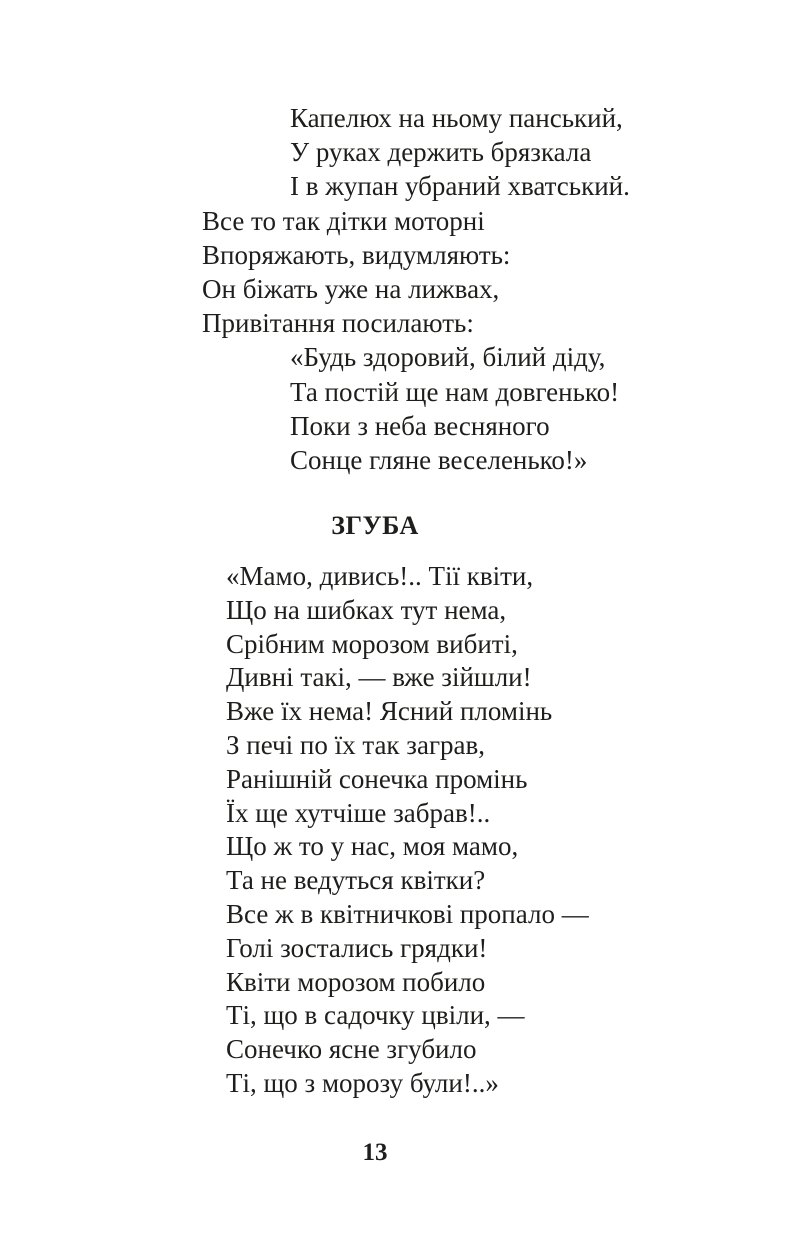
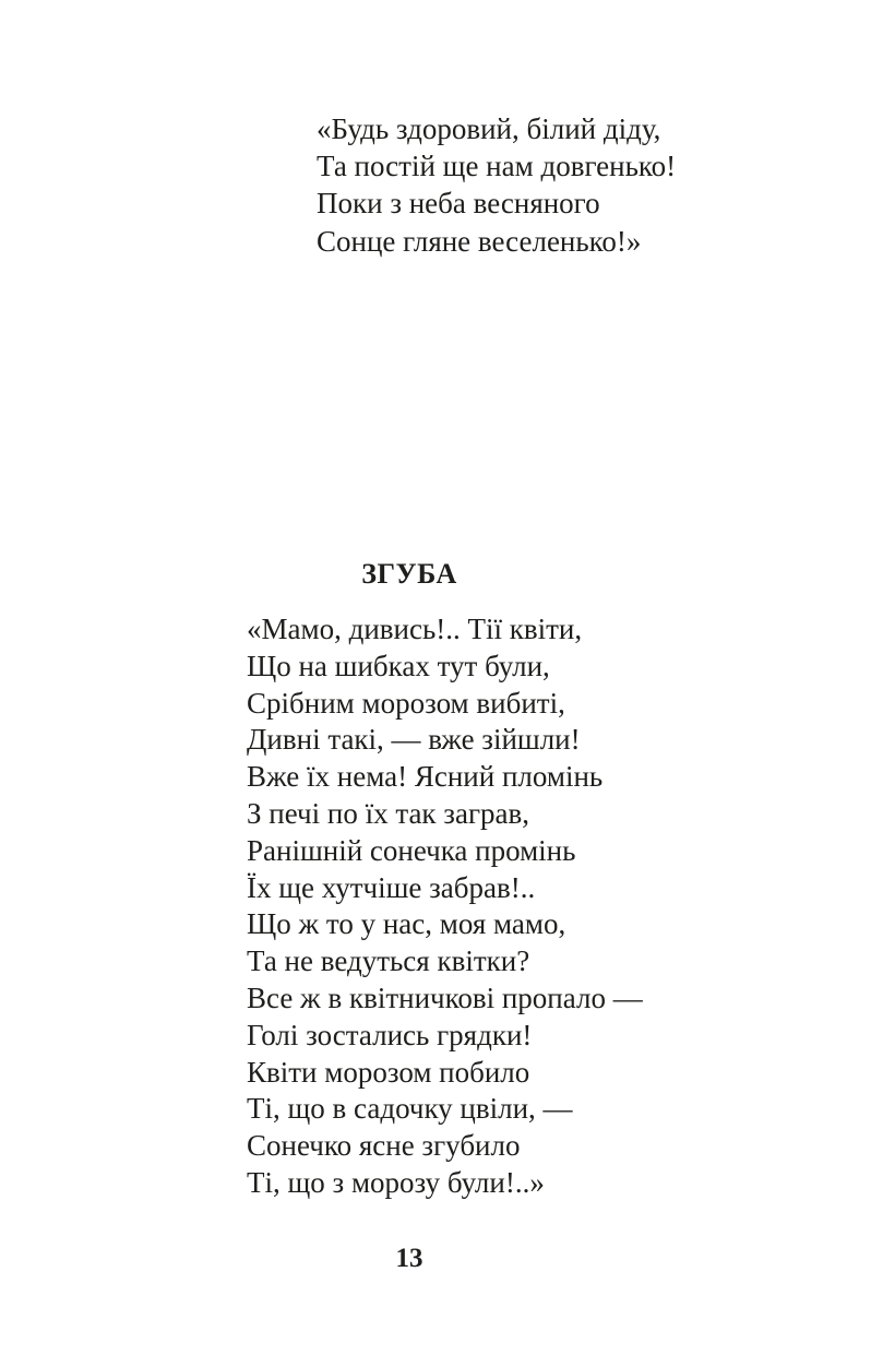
- Капелюх на ньому панський,
- У руках держить брязкала
- І в жупан убраний хватський.
- Все то так дітки моторні
- Впоряжають, видумляють:
- Он біжать уже на лижвах,
- Привітання посилають:
  «Будь здоровий, білий діду,
  Та постій ще нам довгенько!
  Поки з неба весняного
  Сонце гляне веселенько!»
  ЗГУБА
  «Мамо, дивись!.. Тії квіти,
- Що на шибках тут нема,
+ Що на шибках тут були,
  Срібним морозом вибиті,
  Дивні такі, — вже зійшли!
  Вже їх нема! Ясний пломінь
  З печі по їх так заграв,
  Ранішній сонечка промінь
  Їх ще хутчіше забрав!..
  Що ж то у нас, моя мамо,
  Та не ведуться квітки?
  Все ж в квітничкові пропало —
  Голі зостались грядки!
  Квіти морозом побило
  Ті, що в садочку цвіли, —
  Сонечко ясне згубило
  Ті, що з морозу були!..»
  13
